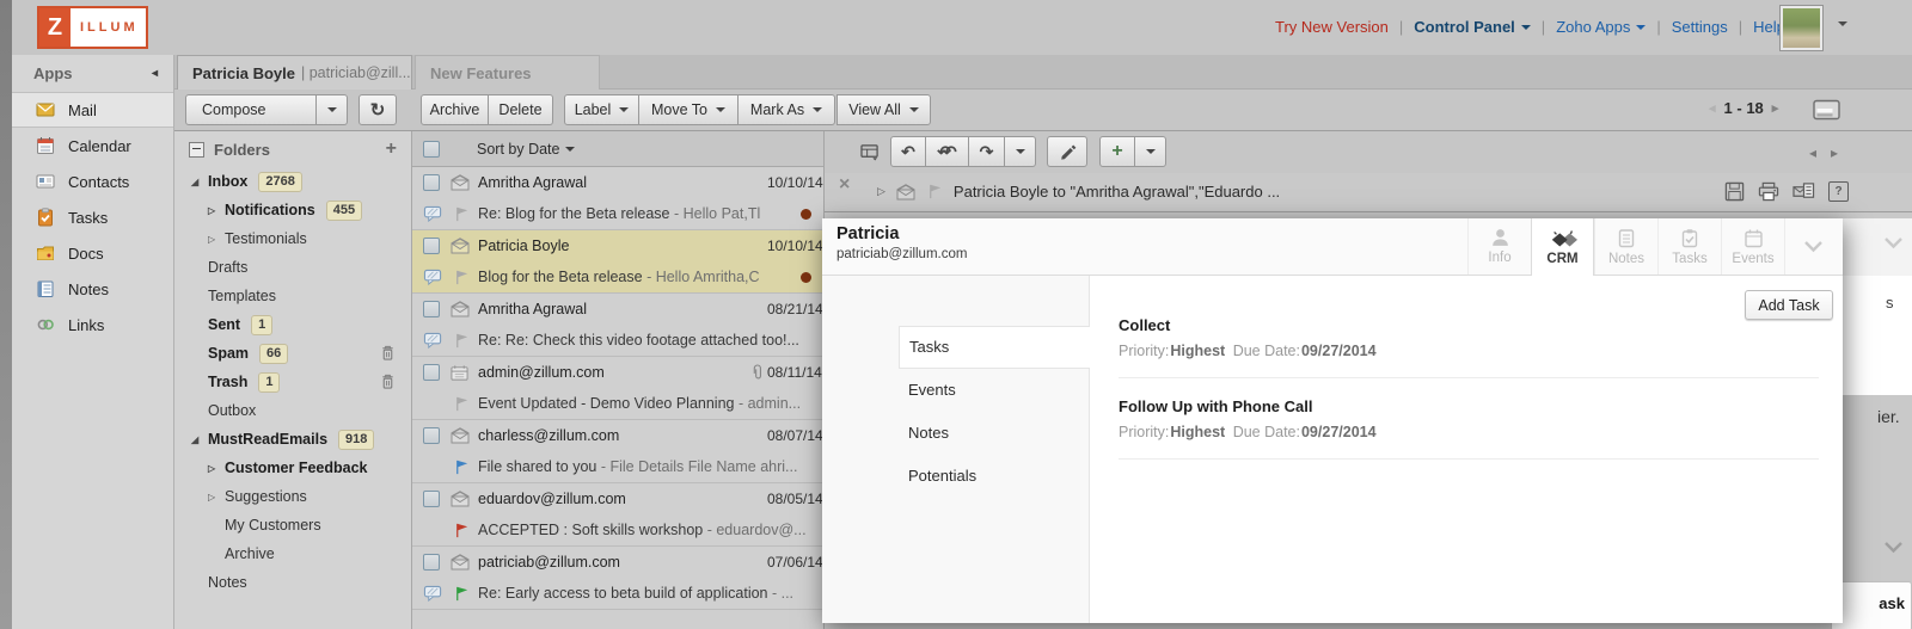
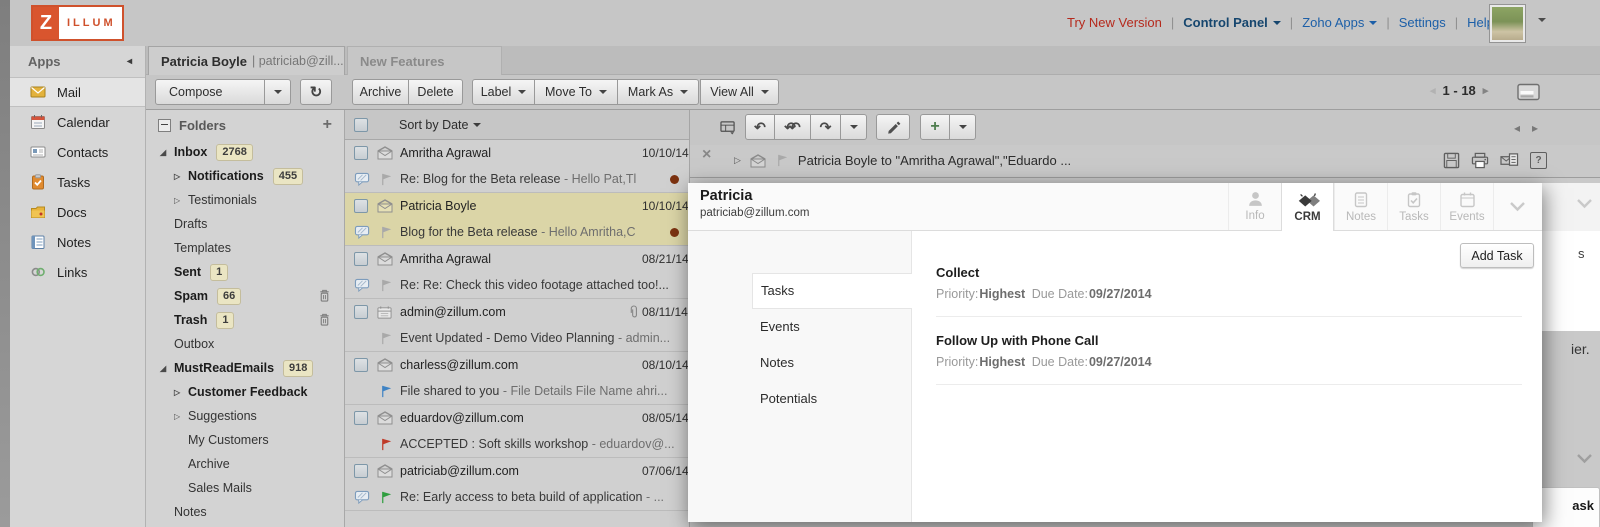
  Z
  ILLUM
  Try New Version
  |
  Control Panel
  |
  Zoho Apps
  |
  Settings
  |
  Hel
  Patricia Boyle
  | patriciab@zill...
  New Features
  Compose
  ↻
  Archive
  Delete
  Label
  Move To
  Mark As
  View All
  1 - 18
  ▸
  Apps
  ◂
  Mail
  Calendar
  Contacts
  Tasks
  Docs
  Notes
  Links
  Folders
  +
  ◢
  Inbox
  2768
  ▷
  Notifications
  455
  ▷
  Testimonials
  Drafts
  Templates
  Sent
  1
  Spam
  66
  Trash
  1
  Outbox
  ◢
  MustReadEmails
  918
  ▷
  Customer Feedback
  ▷
  Suggestions
  My Customers
  Archive
+ Sales Mails
  Notes
  Sort by Date
  Amritha Agrawal
  10/10/14
  Re: Blog for the Beta release - Hello Pat,Tl
  Patricia Boyle
  10/10/14
  Blog for the Beta release - Hello Amritha,C
  Amritha Agrawal
  08/21/14
  Re: Re: Check this video footage attached too!...
  admin@zillum.com
  08/11/14
  Event Updated - Demo Video Planning - admin...
  charless@zillum.com
- 08/07/14
+ 08/10/14
  File shared to you - File Details File Name ahri...
  eduardov@zillum.com
  08/05/14
  ACCEPTED : Soft skills workshop - eduardov@...
  patriciab@zillum.com
  07/06/14
  Re: Early access to beta build of application - ...
  ↶
  ↶
  ↶
  ↷
  +
  ◂
  ▸
  ×
  ▷
  Patricia Boyle to "Amritha Agrawal","Eduardo ...
  ?
  s
  ier.
  ask
  Patricia
  patriciab@zillum.com
  Info
  CRM
  Notes
  Tasks
  Events
  Tasks
  Events
  Notes
  Potentials
  Add Task
  Collect
  Priority:Highest Due Date:09/27/2014
  Follow Up with Phone Call
  Priority:Highest Due Date:09/27/2014
